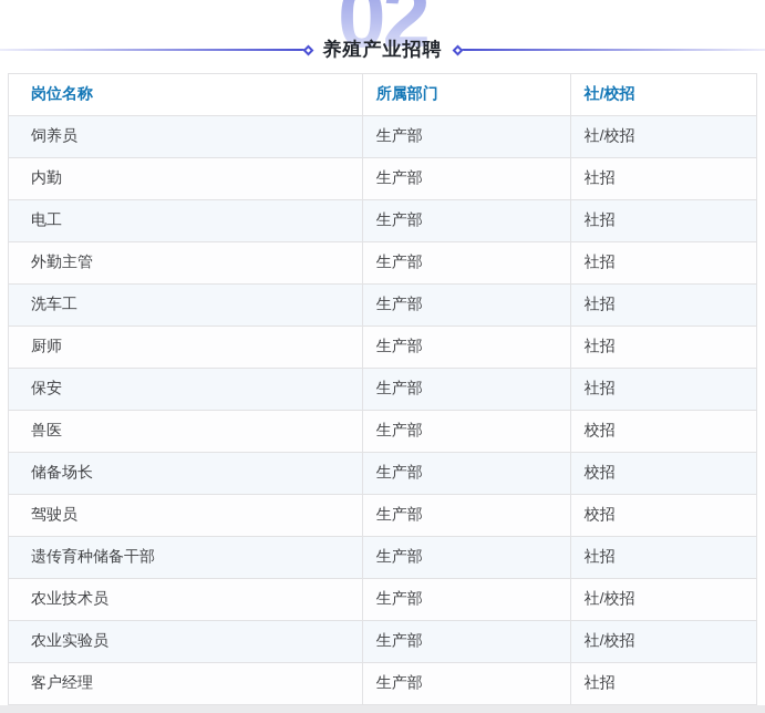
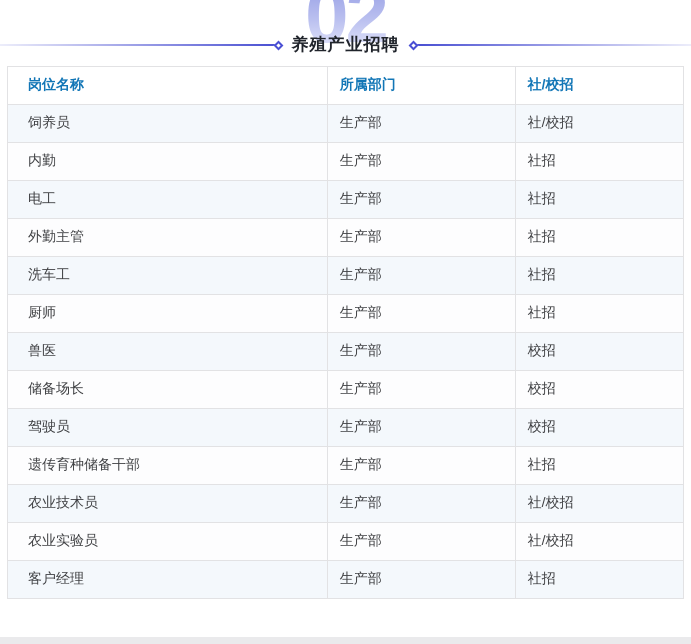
  02
  养殖产业招聘
  岗位名称	所属部门	社/校招
  饲养员	生产部	社/校招
  内勤	生产部	社招
  电工	生产部	社招
  外勤主管	生产部	社招
  洗车工	生产部	社招
  厨师	生产部	社招
- 保安	生产部	社招
  兽医	生产部	校招
  储备场长	生产部	校招
  驾驶员	生产部	校招
  遗传育种储备干部	生产部	社招
  农业技术员	生产部	社/校招
  农业实验员	生产部	社/校招
  客户经理	生产部	社招
